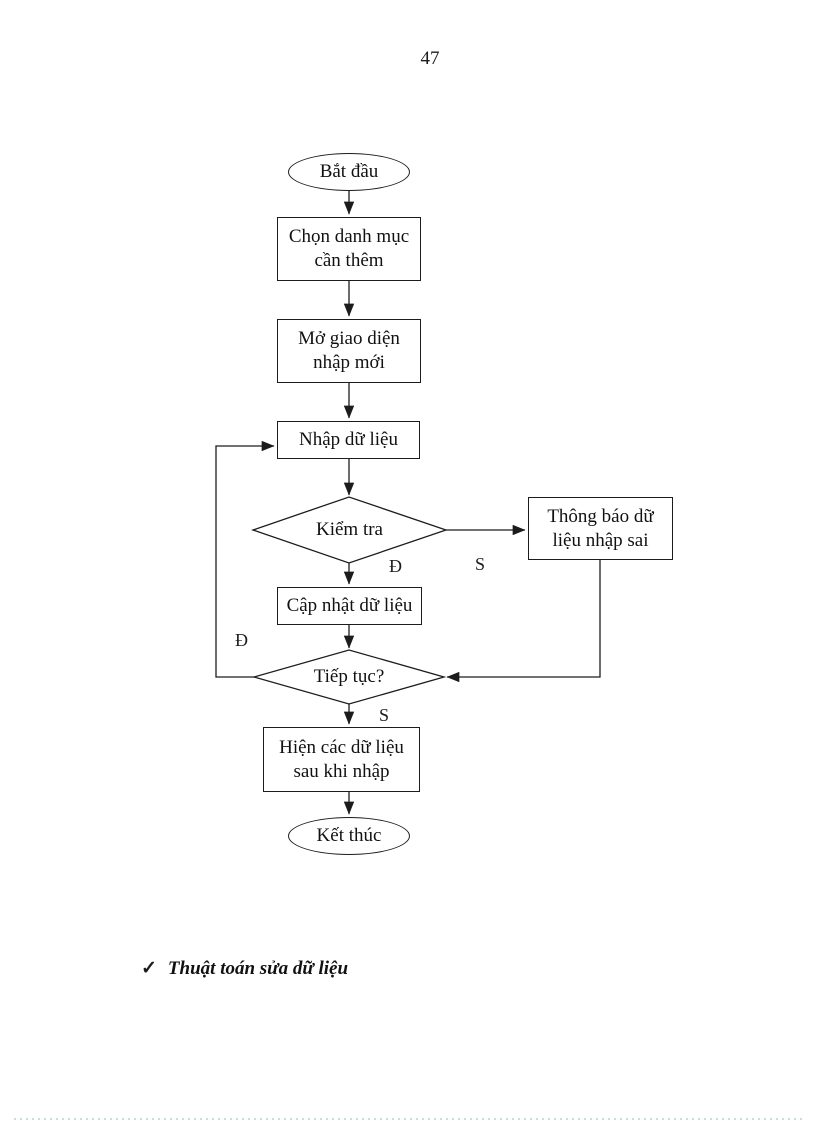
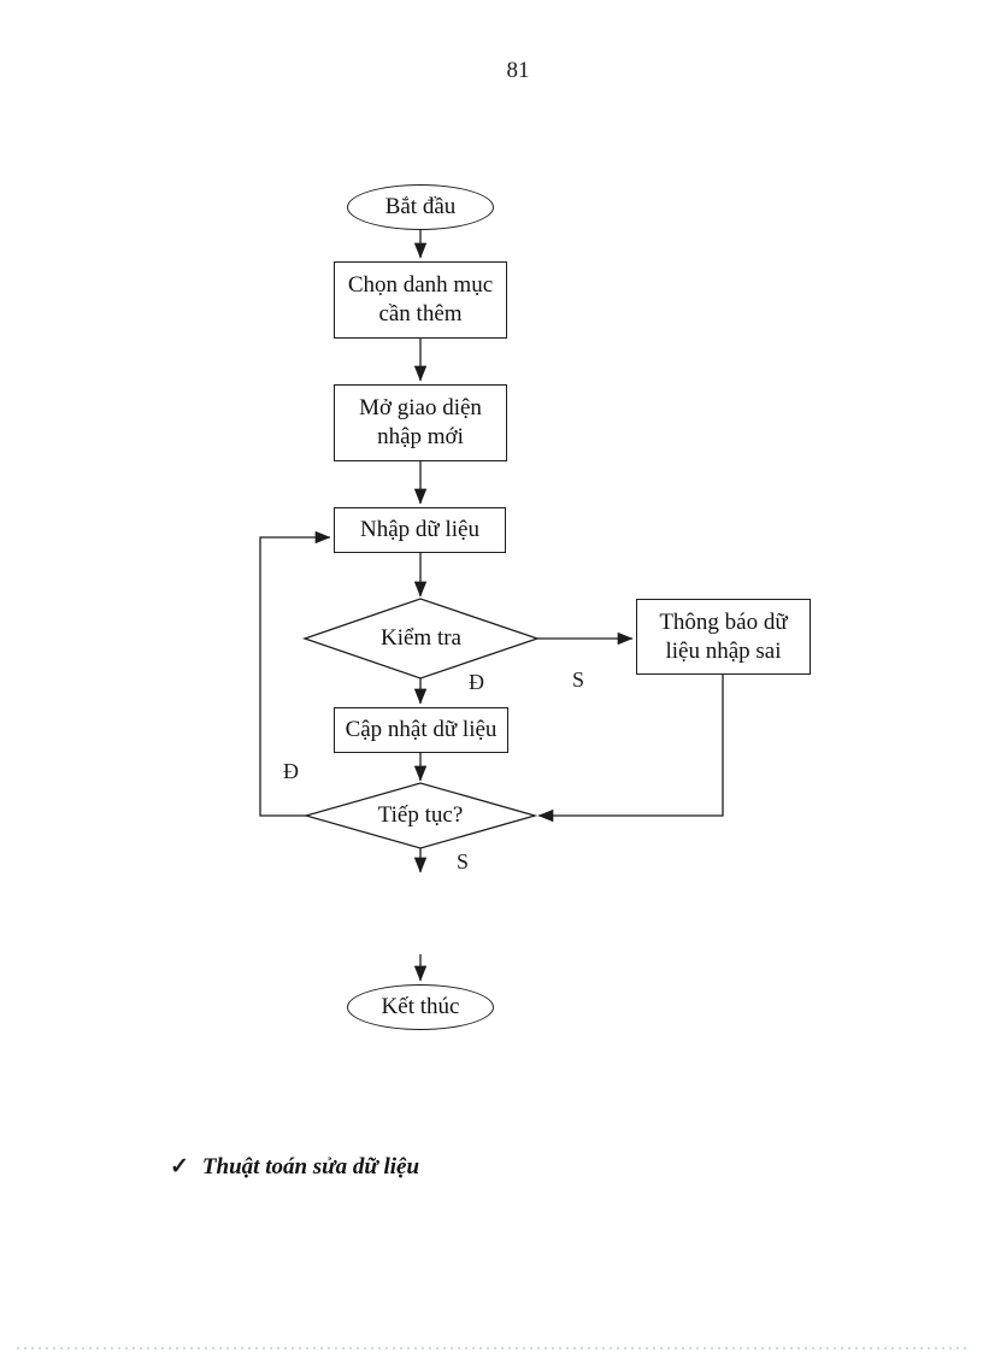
- 47
+ 81
  Bắt đầu
  Chọn danh mục
  cần thêm
  Mở giao diện
  nhập mới
  Nhập dữ liệu
  Kiểm tra
  Thông báo dữ
  liệu nhập sai
  Cập nhật dữ liệu
  Tiếp tục?
- Hiện các dữ liệu
- sau khi nhập
  Kết thúc
  Đ
  S
  Đ
  S
  ✓
  Thuật toán sửa dữ liệu
